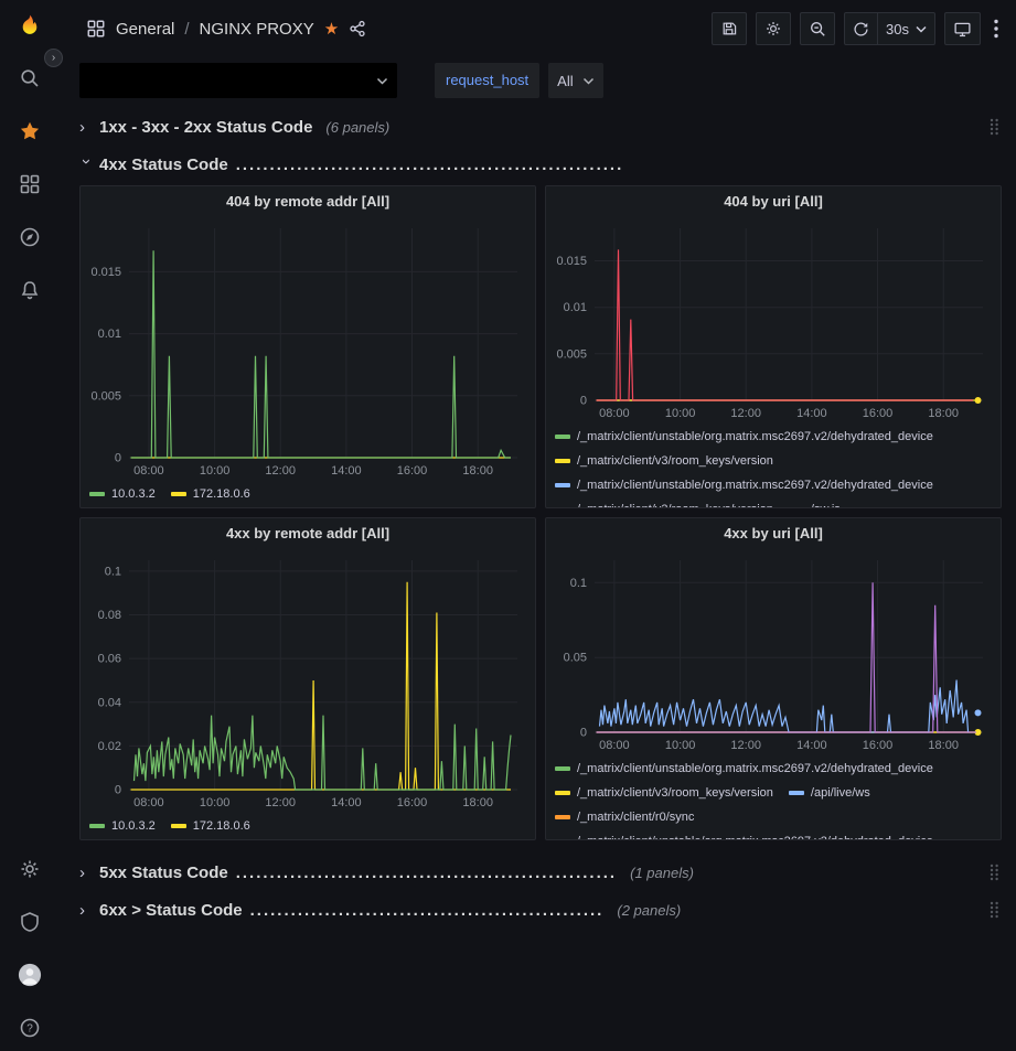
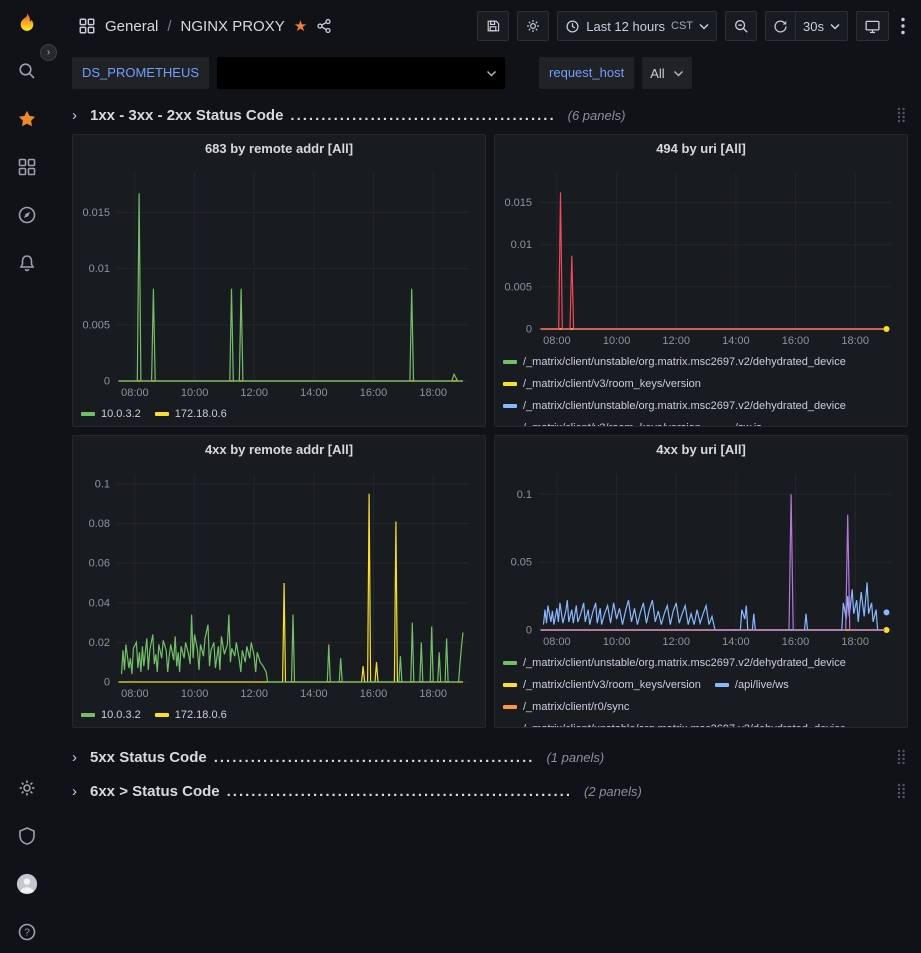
  ?
  ›
  General
  /
  NGINX PROXY
  ★
+ Last 12 hours
+ CST
  30s
+ DS_PROMETHEUS
  request_host
  All
  ›
  1xx - 3xx - 2xx Status Code
+ ...........................................
  (6 panels)
- 4xx Status Code
- .........................................................
- 404 by remote addr [All]
+ 683 by remote addr [All]
  0
  0.005
  0.01
  0.015
  08:00
  10:00
  12:00
  14:00
  16:00
  18:00
  10.0.3.2
  172.18.0.6
- 404 by uri [All]
+ 494 by uri [All]
  0
  0.005
  0.01
  0.015
  08:00
  10:00
  12:00
  14:00
  16:00
  18:00
  /_matrix/client/unstable/org.matrix.msc2697.v2/dehydrated_device
  /_matrix/client/v3/room_keys/version
  /_matrix/client/unstable/org.matrix.msc2697.v2/dehydrated_device
  4xx by remote addr [All]
  0
  0.02
  0.04
  0.06
  0.08
  0.1
  08:00
  10:00
  12:00
  14:00
  16:00
  18:00
  10.0.3.2
  172.18.0.6
  4xx by uri [All]
  0
  0.05
  0.1
  08:00
  10:00
  12:00
  14:00
  16:00
  18:00
  /_matrix/client/unstable/org.matrix.msc2697.v2/dehydrated_device
  /_matrix/client/v3/room_keys/version
  /api/live/ws
  /_matrix/client/r0/sync
  ›
  5xx Status Code
- ........................................................
+ ....................................................
  (1 panels)
  ›
  6xx > Status Code
- ....................................................
+ ........................................................
  (2 panels)
